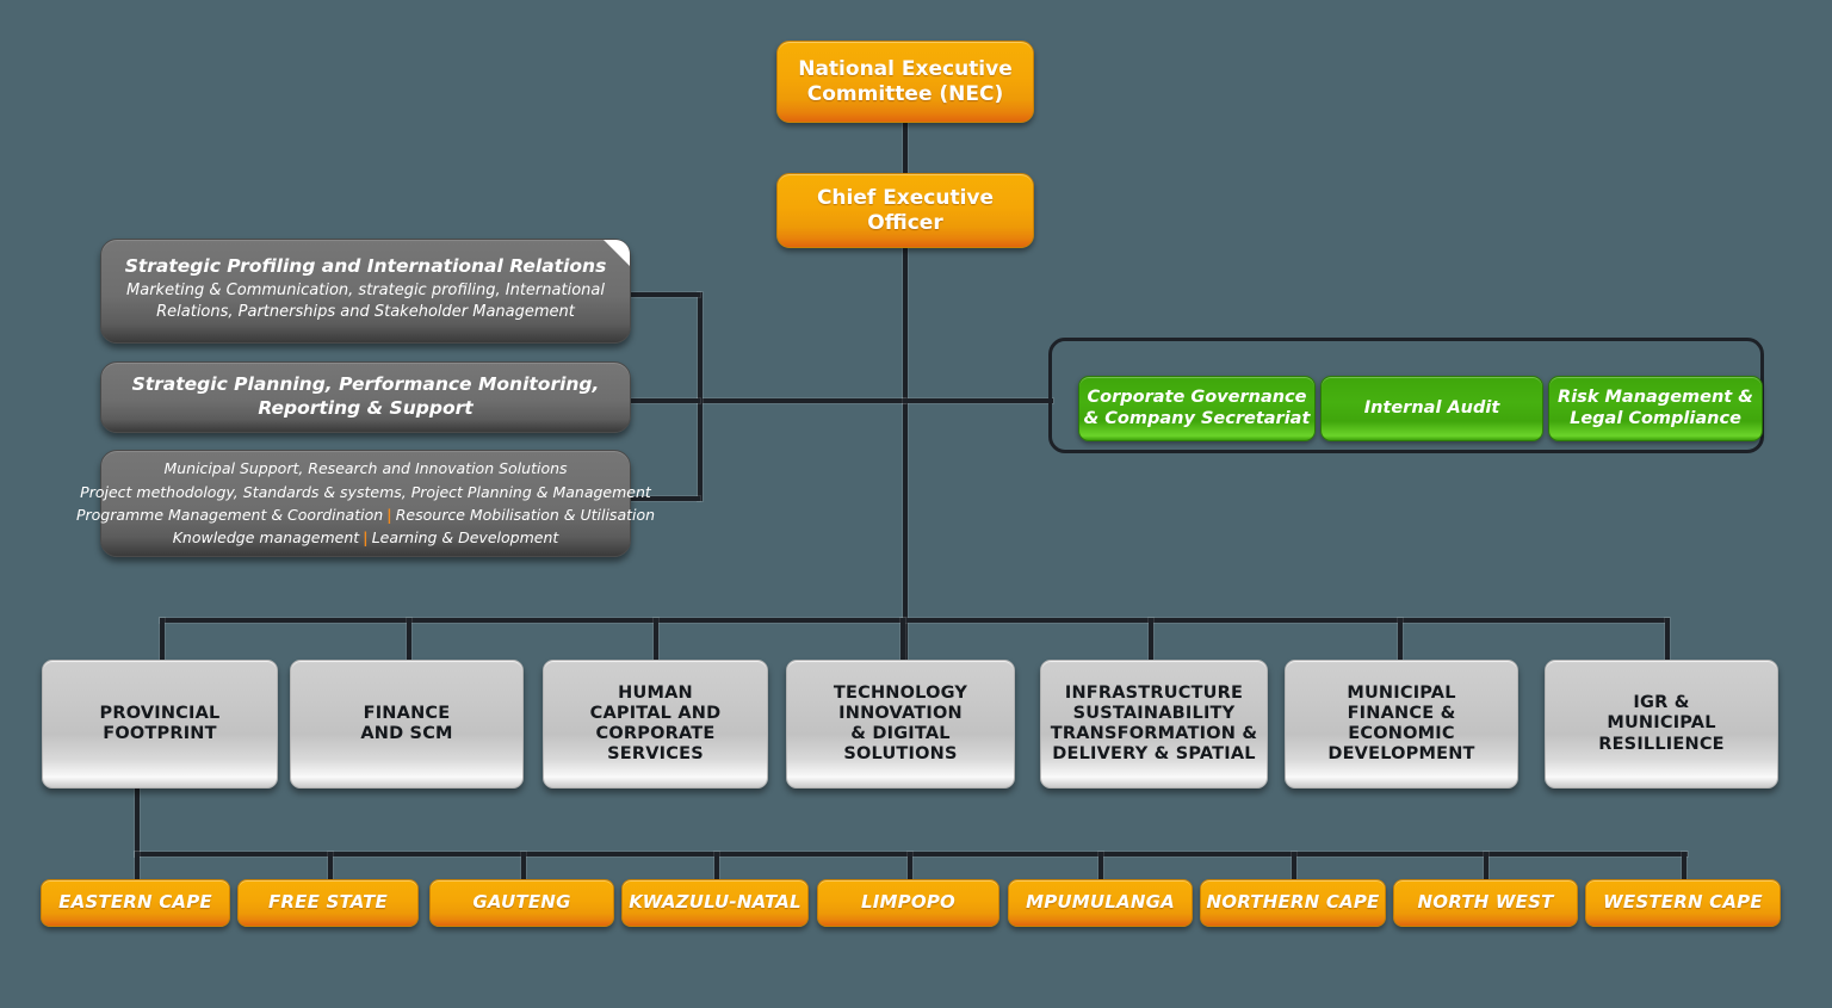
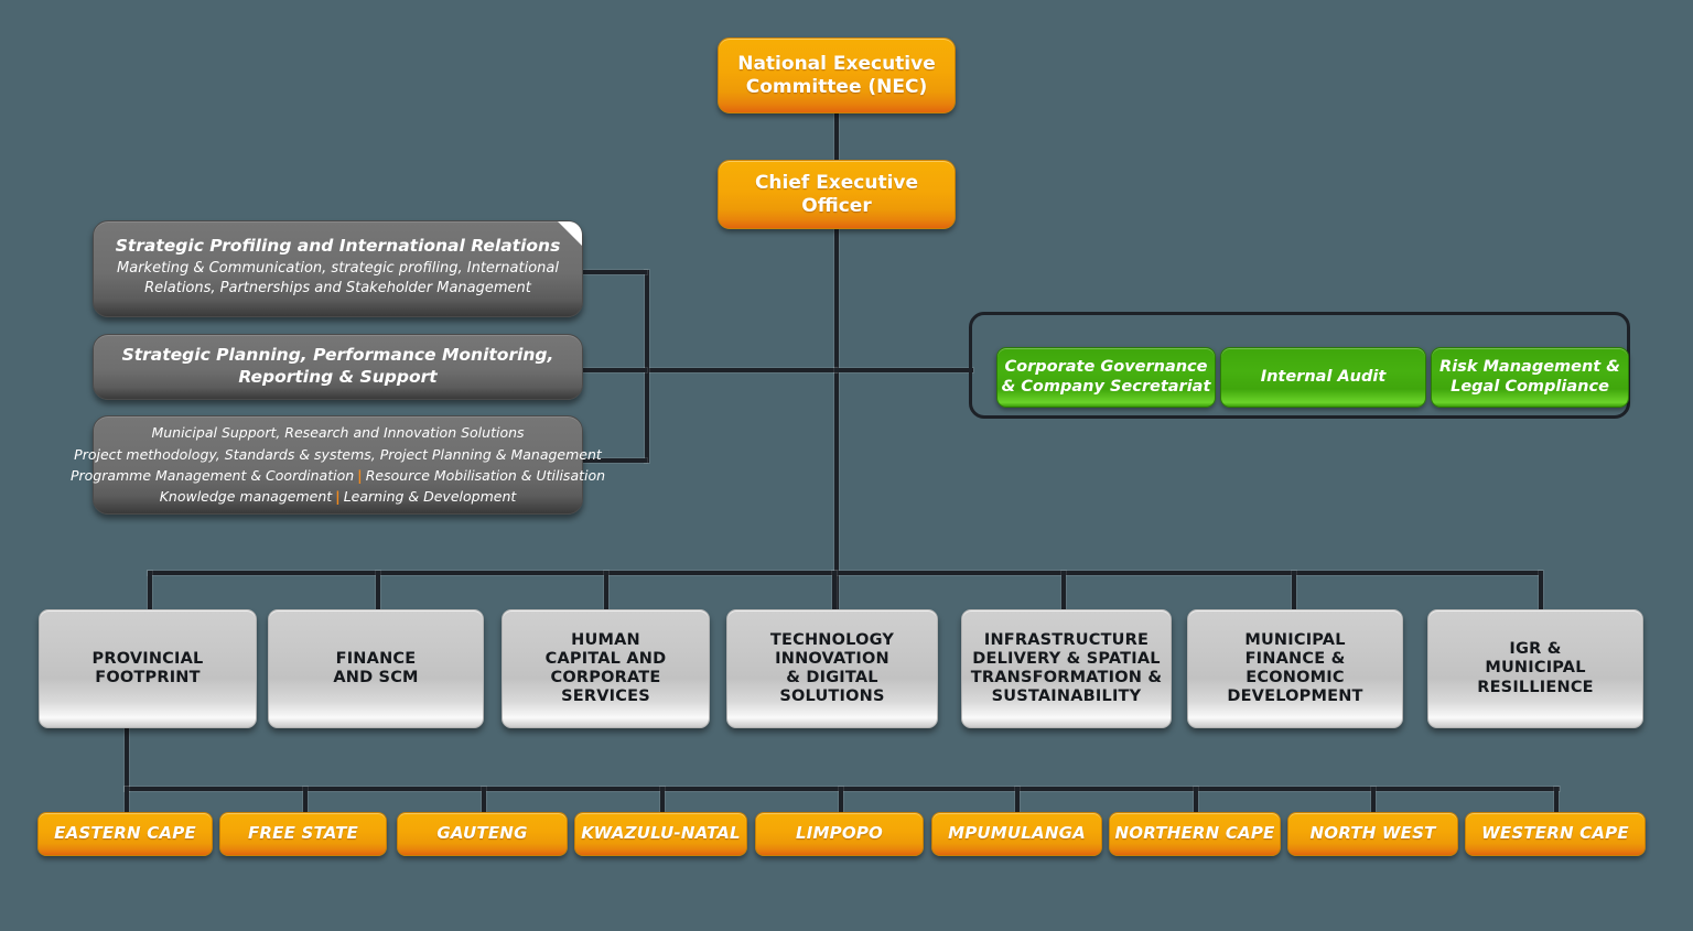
  National Executive Committee (NEC)
  Chief Executive Officer
  Strategic Profiling and International Relations
  Marketing & Communication, strategic profiling, International
  Relations, Partnerships and Stakeholder Management
  Strategic Planning, Performance Monitoring,
  Reporting & Support
  Municipal Support, Research and Innovation Solutions
  Project methodology, Standards & systems, Project Planning & Management
  Programme Management & Coordination | Resource Mobilisation & Utilisation
  Knowledge management | Learning & Development
  Corporate Governance
  & Company Secretariat
  Internal Audit
  Risk Management &
  Legal Compliance
  PROVINCIAL
  FOOTPRINT
  FINANCE
  AND SCM
  HUMAN
  CAPITAL AND
  CORPORATE
  SERVICES
  TECHNOLOGY
  INNOVATION
  & DIGITAL
  SOLUTIONS
  INFRASTRUCTURE
- SUSTAINABILITY
+ DELIVERY & SPATIAL
  TRANSFORMATION &
- DELIVERY & SPATIAL
+ SUSTAINABILITY
  MUNICIPAL
  FINANCE &
  ECONOMIC
  DEVELOPMENT
  IGR &
  MUNICIPAL
  RESILLIENCE
  EASTERN CAPE
  FREE STATE
  GAUTENG
  KWAZULU-NATAL
  LIMPOPO
  MPUMULANGA
  NORTHERN CAPE
  NORTH WEST
  WESTERN CAPE
